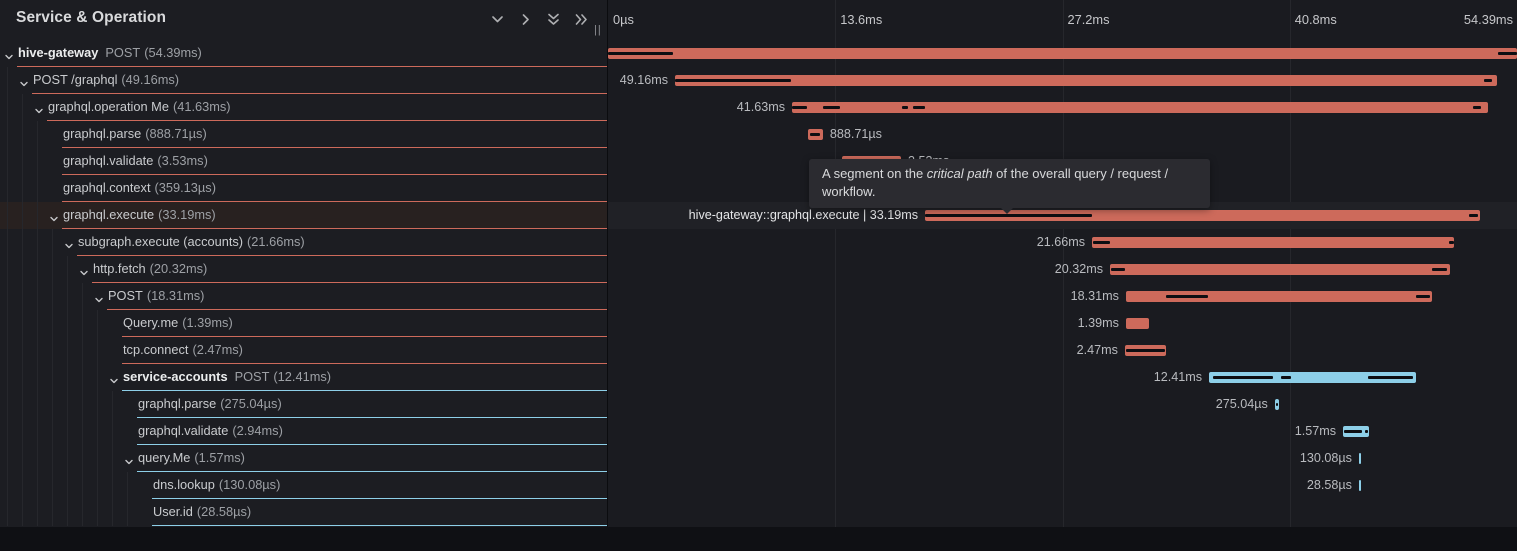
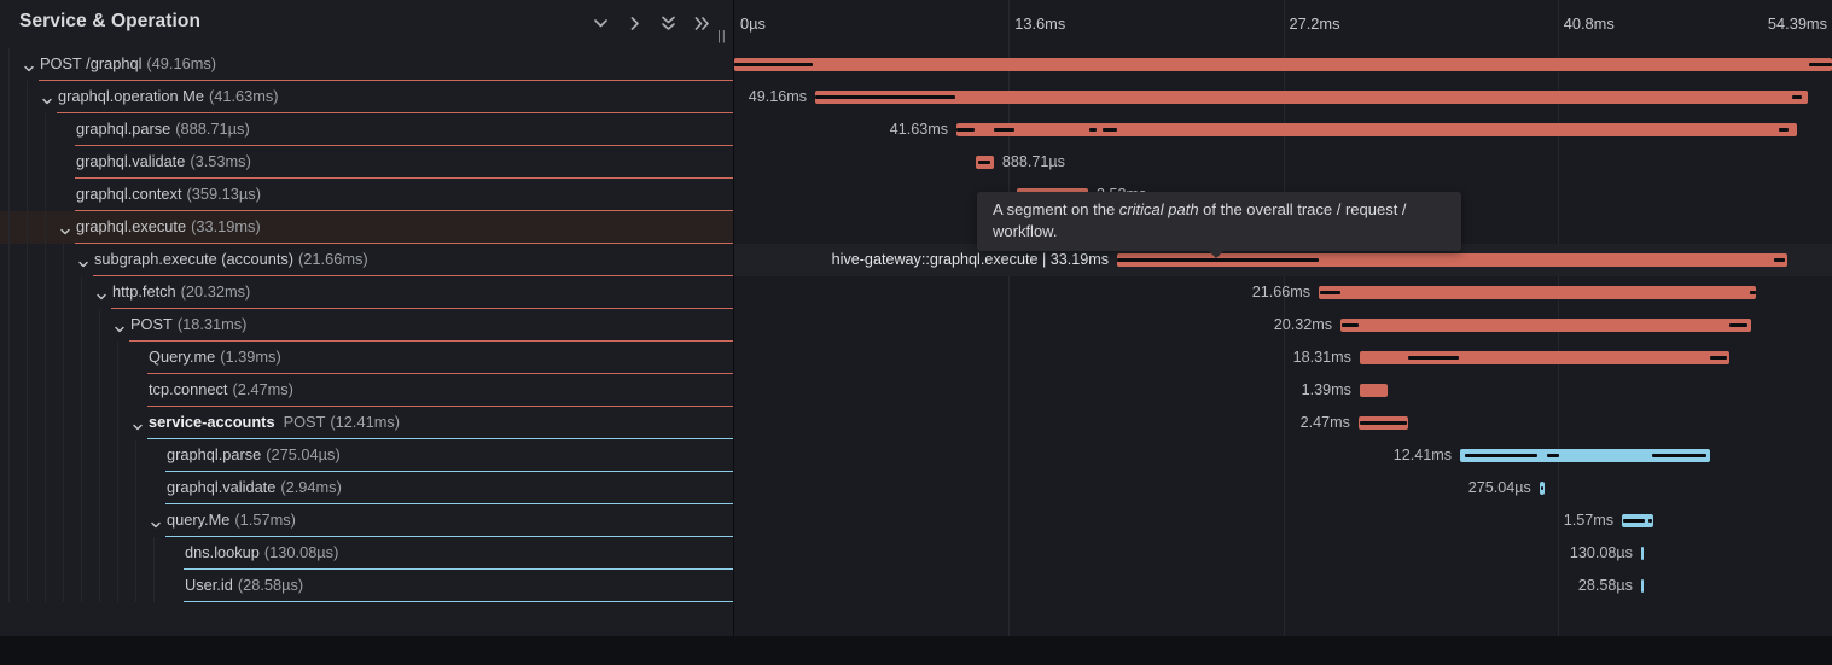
  Service & Operation
- hive-gateway POST (54.39ms)
  POST /graphql (49.16ms)
  graphql.operation Me (41.63ms)
  graphql.parse (888.71µs)
  graphql.validate (3.53ms)
  graphql.context (359.13µs)
  graphql.execute (33.19ms)
  subgraph.execute (accounts) (21.66ms)
  http.fetch (20.32ms)
  POST (18.31ms)
  Query.me (1.39ms)
  tcp.connect (2.47ms)
  service-accounts POST (12.41ms)
  graphql.parse (275.04µs)
  graphql.validate (2.94ms)
  query.Me (1.57ms)
  dns.lookup (130.08µs)
  User.id (28.58µs)
  ||
  0µs
  13.6ms
  27.2ms
  40.8ms
  54.39ms
  49.16ms
  41.63ms
  888.71µs
  hive-gateway::graphql.execute | 33.19ms
  21.66ms
  20.32ms
  18.31ms
  1.39ms
  2.47ms
  12.41ms
  275.04µs
  1.57ms
  130.08µs
  28.58µs
- A segment on the critical path of the overall query / request / workflow.
+ A segment on the critical path of the overall trace / request / workflow.
